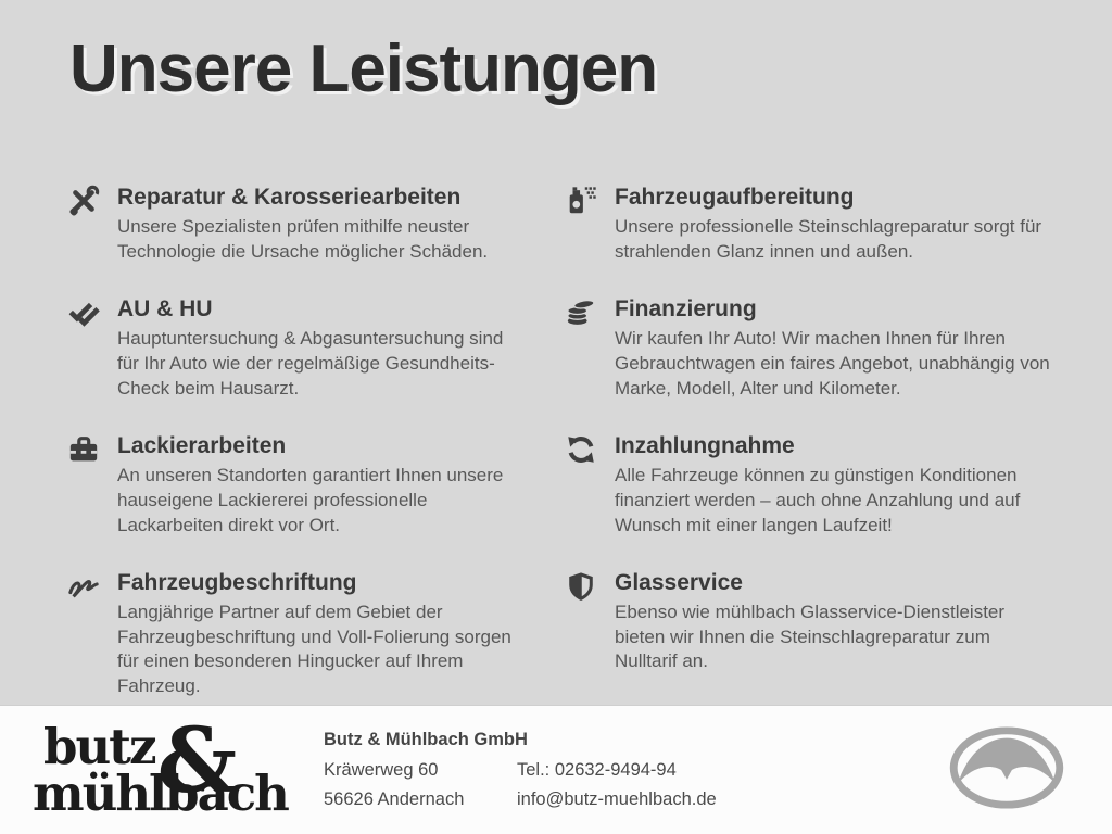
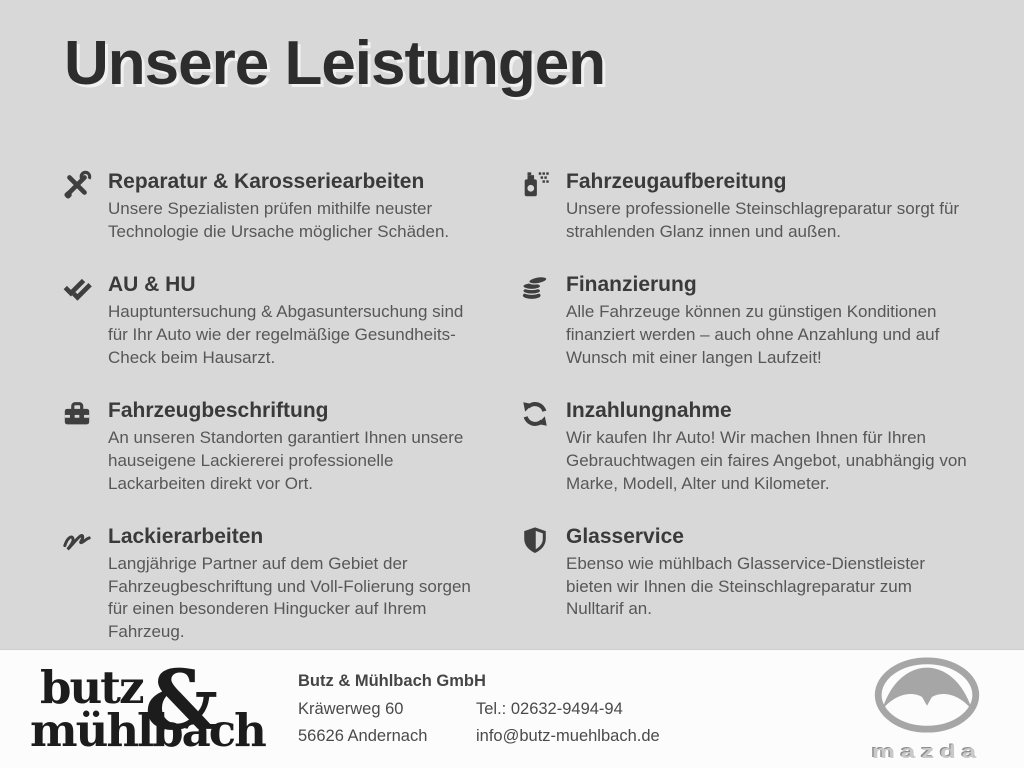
  Unsere Leistungen
  Reparatur & Karosseriearbeiten
  Unsere Spezialisten prüfen mithilfe neuster Technologie die Ursache möglicher Schäden.
  Fahrzeugaufbereitung
  Unsere professionelle Steinschlagreparatur sorgt für strahlenden Glanz innen und außen.
  AU & HU
  Hauptuntersuchung & Abgasuntersuchung sind für Ihr Auto wie der regelmäßige Gesundheits-Check beim Hausarzt.
  Finanzierung
- Wir kaufen Ihr Auto! Wir machen Ihnen für Ihren Gebrauchtwagen ein faires Angebot, unabhängig von Marke, Modell, Alter und Kilometer.
+ Alle Fahrzeuge können zu günstigen Konditionen finanziert werden – auch ohne Anzahlung und auf Wunsch mit einer langen Laufzeit!
- Lackierarbeiten
+ Fahrzeugbeschriftung
  An unseren Standorten garantiert Ihnen unsere hauseigene Lackiererei professionelle Lackarbeiten direkt vor Ort.
  Inzahlungnahme
- Alle Fahrzeuge können zu günstigen Konditionen finanziert werden – auch ohne Anzahlung und auf Wunsch mit einer langen Laufzeit!
+ Wir kaufen Ihr Auto! Wir machen Ihnen für Ihren Gebrauchtwagen ein faires Angebot, unabhängig von Marke, Modell, Alter und Kilometer.
- Fahrzeugbeschriftung
+ Lackierarbeiten
  Langjährige Partner auf dem Gebiet der Fahrzeugbeschriftung und Voll-Folierung sorgen für einen besonderen Hingucker auf Ihrem Fahrzeug.
  Glasservice
  Ebenso wie mühlbach Glasservice-Dienstleister bieten wir Ihnen die Steinschlagreparatur zum Nulltarif an.
  butz
  &
  mühlbach
  Butz & Mühlbach GmbH
  Kräwerweg 60
  Tel.: 02632-9494-94
  56626 Andernach
  info@butz-muehlbach.de
+ mazda
